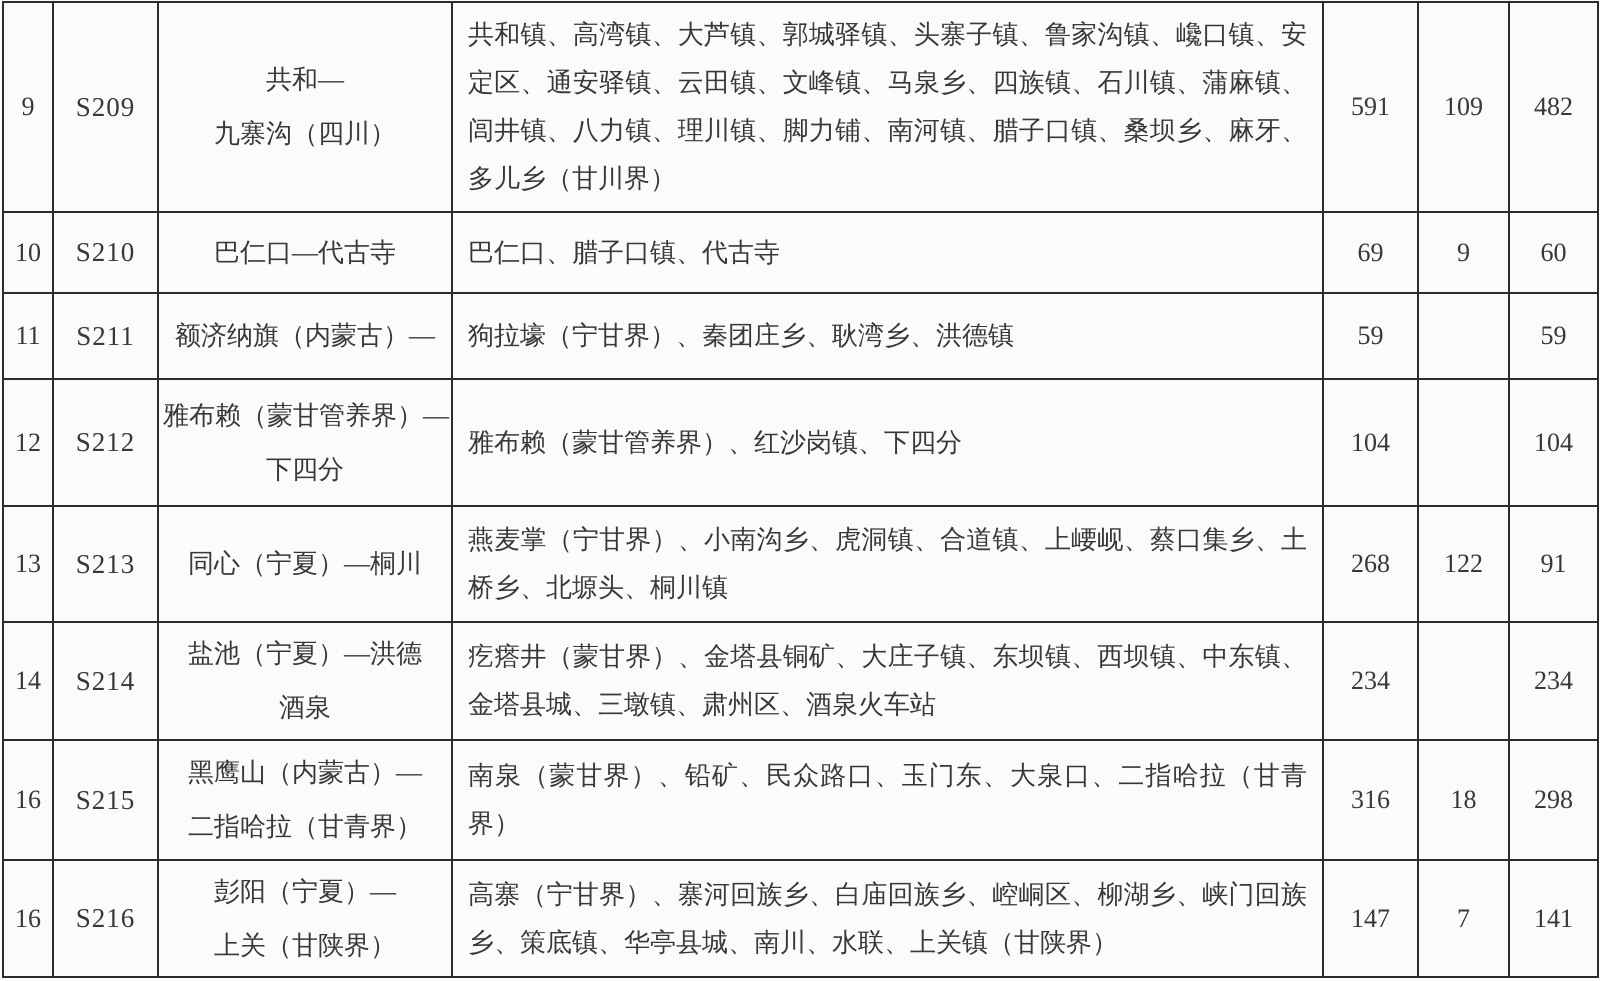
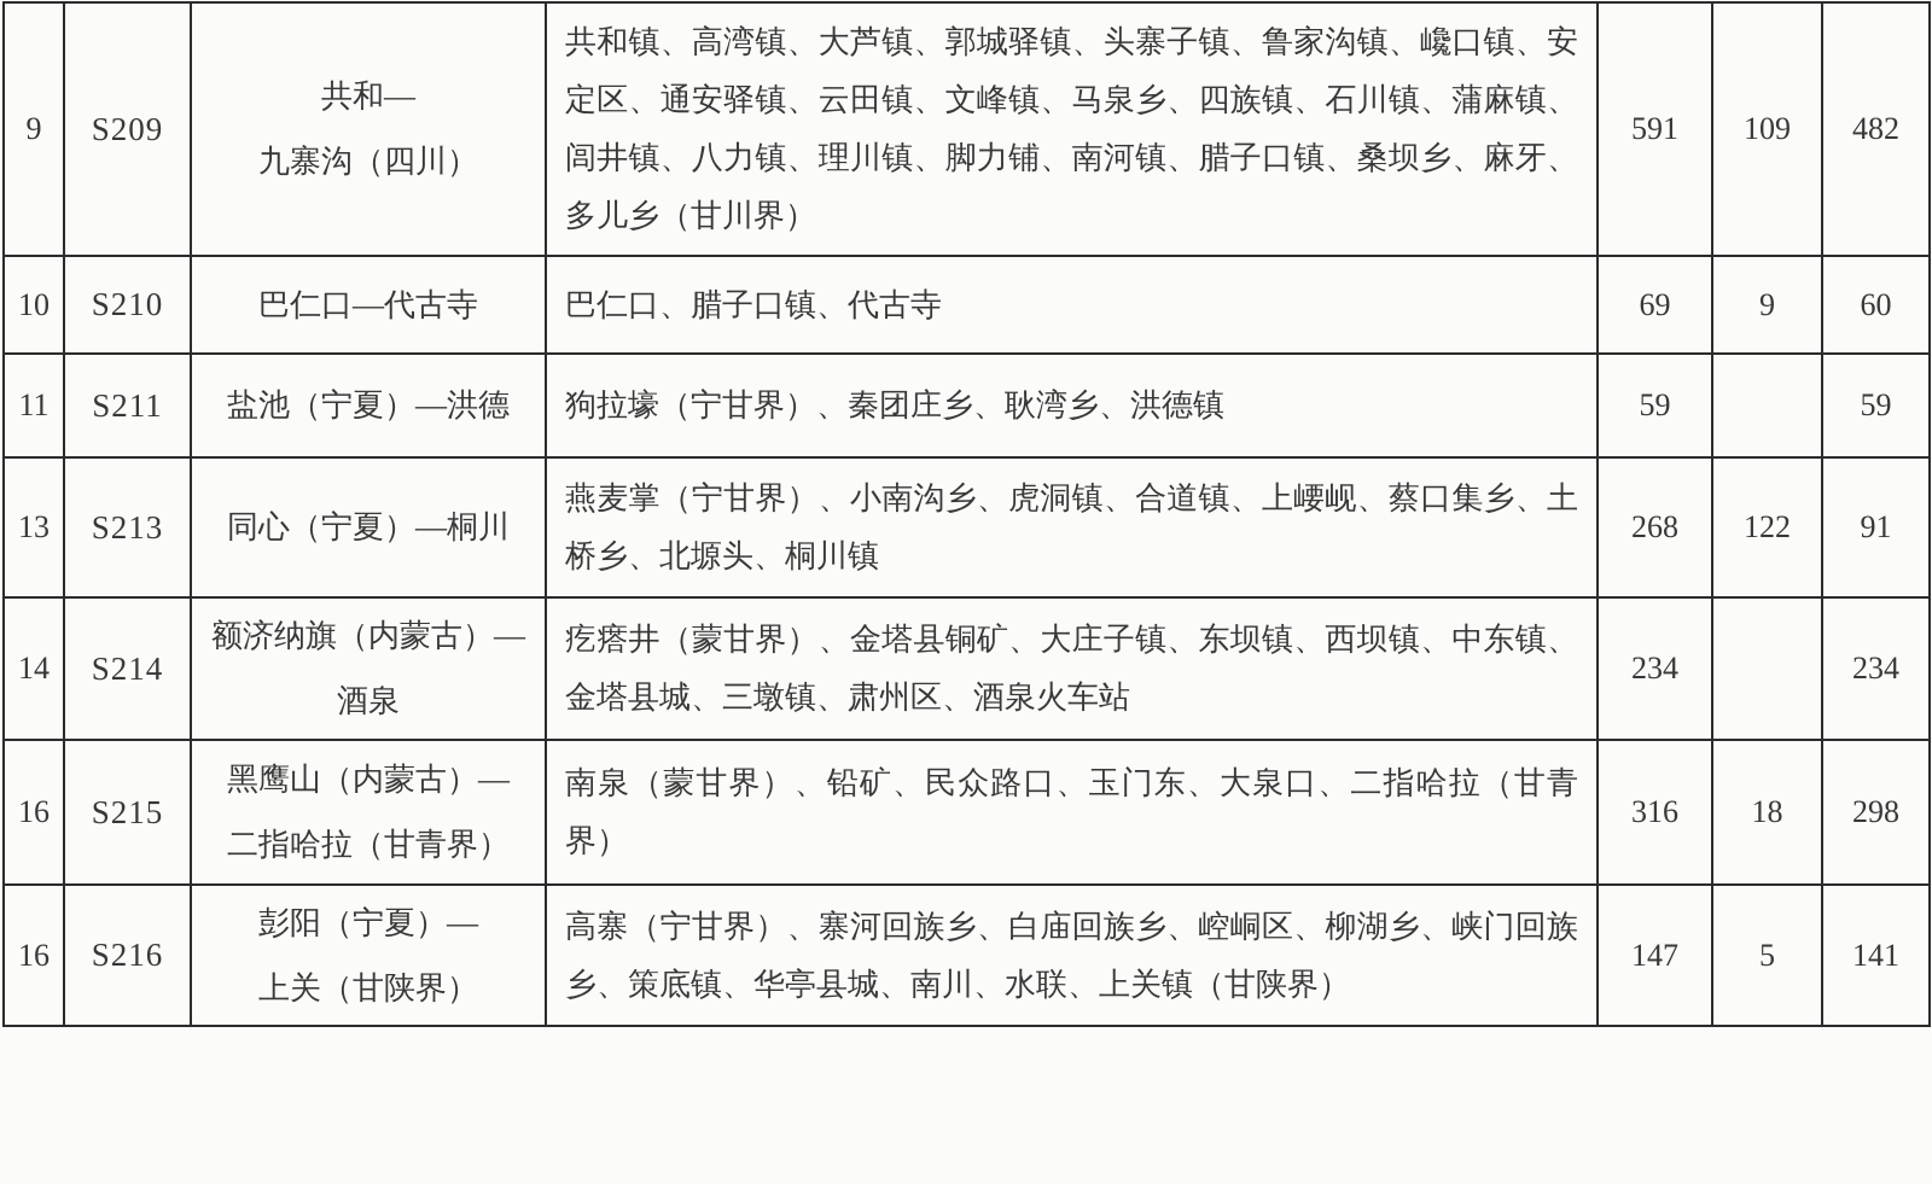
  9	S209	共和—九寨沟（四川）	共和镇、高湾镇、大芦镇、郭城驿镇、头寨子镇、鲁家沟镇、巉口镇、安定区、通安驿镇、云田镇、文峰镇、马泉乡、四族镇、石川镇、蒲麻镇、闾井镇、八力镇、理川镇、脚力铺、南河镇、腊子口镇、桑坝乡、麻牙、多儿乡（甘川界）	591	109	482
  10	S210	巴仁口—代古寺	巴仁口、腊子口镇、代古寺	69	9	60
- 11	S211	额济纳旗（内蒙古）—	狗拉壕（宁甘界）、秦团庄乡、耿湾乡、洪德镇	59		59
+ 11	S211	盐池（宁夏）—洪德	狗拉壕（宁甘界）、秦团庄乡、耿湾乡、洪德镇	59		59
- 12	S212	雅布赖（蒙甘管养界）—下四分	雅布赖（蒙甘管养界）、红沙岗镇、下四分	104		104
  13	S213	同心（宁夏）—桐川	燕麦掌（宁甘界）、小南沟乡、虎洞镇、合道镇、上崾岘、蔡口集乡、土桥乡、北塬头、桐川镇	268	122	91
- 14	S214	盐池（宁夏）—洪德酒泉	疙瘩井（蒙甘界）、金塔县铜矿、大庄子镇、东坝镇、西坝镇、中东镇、金塔县城、三墩镇、肃州区、酒泉火车站	234		234
+ 14	S214	额济纳旗（内蒙古）—酒泉	疙瘩井（蒙甘界）、金塔县铜矿、大庄子镇、东坝镇、西坝镇、中东镇、金塔县城、三墩镇、肃州区、酒泉火车站	234		234
  16	S215	黑鹰山（内蒙古）—二指哈拉（甘青界）	南泉（蒙甘界）、铅矿、民众路口、玉门东、大泉口、二指哈拉（甘青界）	316	18	298
- 16	S216	彭阳（宁夏）—上关（甘陕界）	高寨（宁甘界）、寨河回族乡、白庙回族乡、崆峒区、柳湖乡、峡门回族乡、策底镇、华亭县城、南川、水联、上关镇（甘陕界）	147	7	141
+ 16	S216	彭阳（宁夏）—上关（甘陕界）	高寨（宁甘界）、寨河回族乡、白庙回族乡、崆峒区、柳湖乡、峡门回族乡、策底镇、华亭县城、南川、水联、上关镇（甘陕界）	147	5	141
